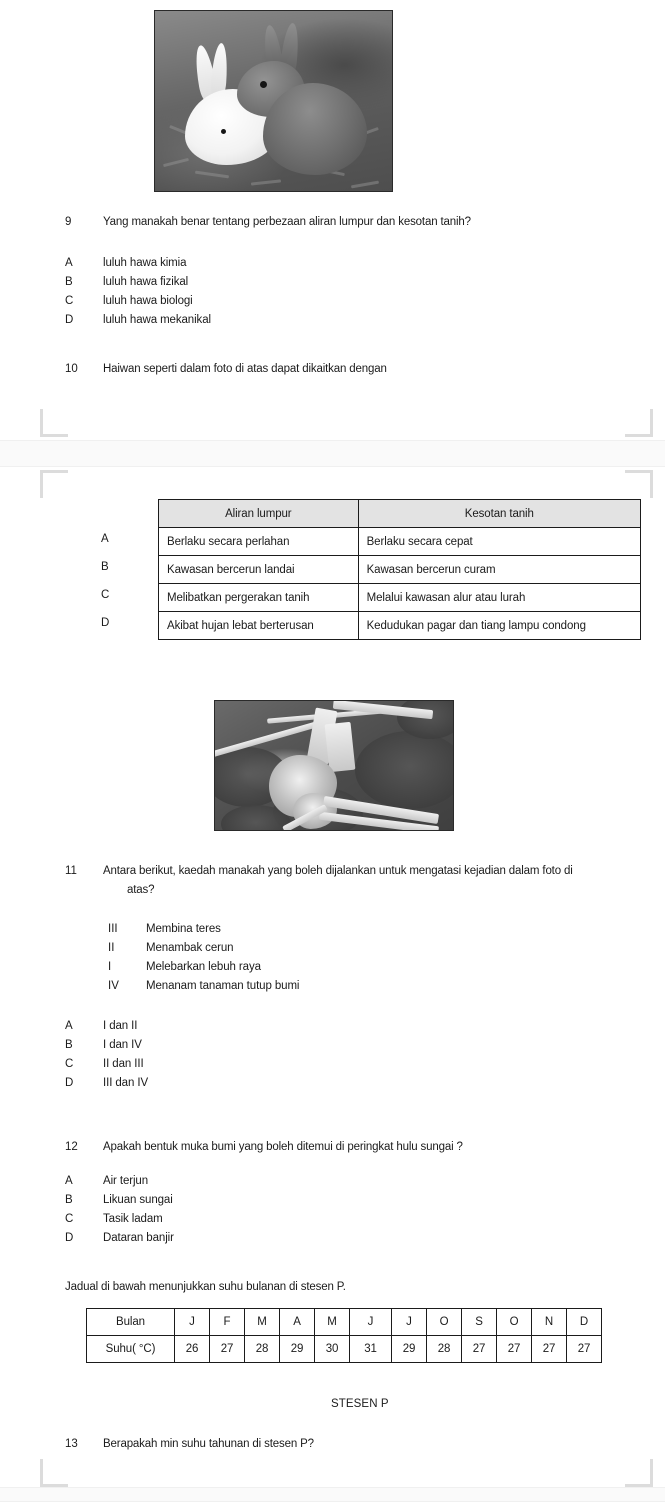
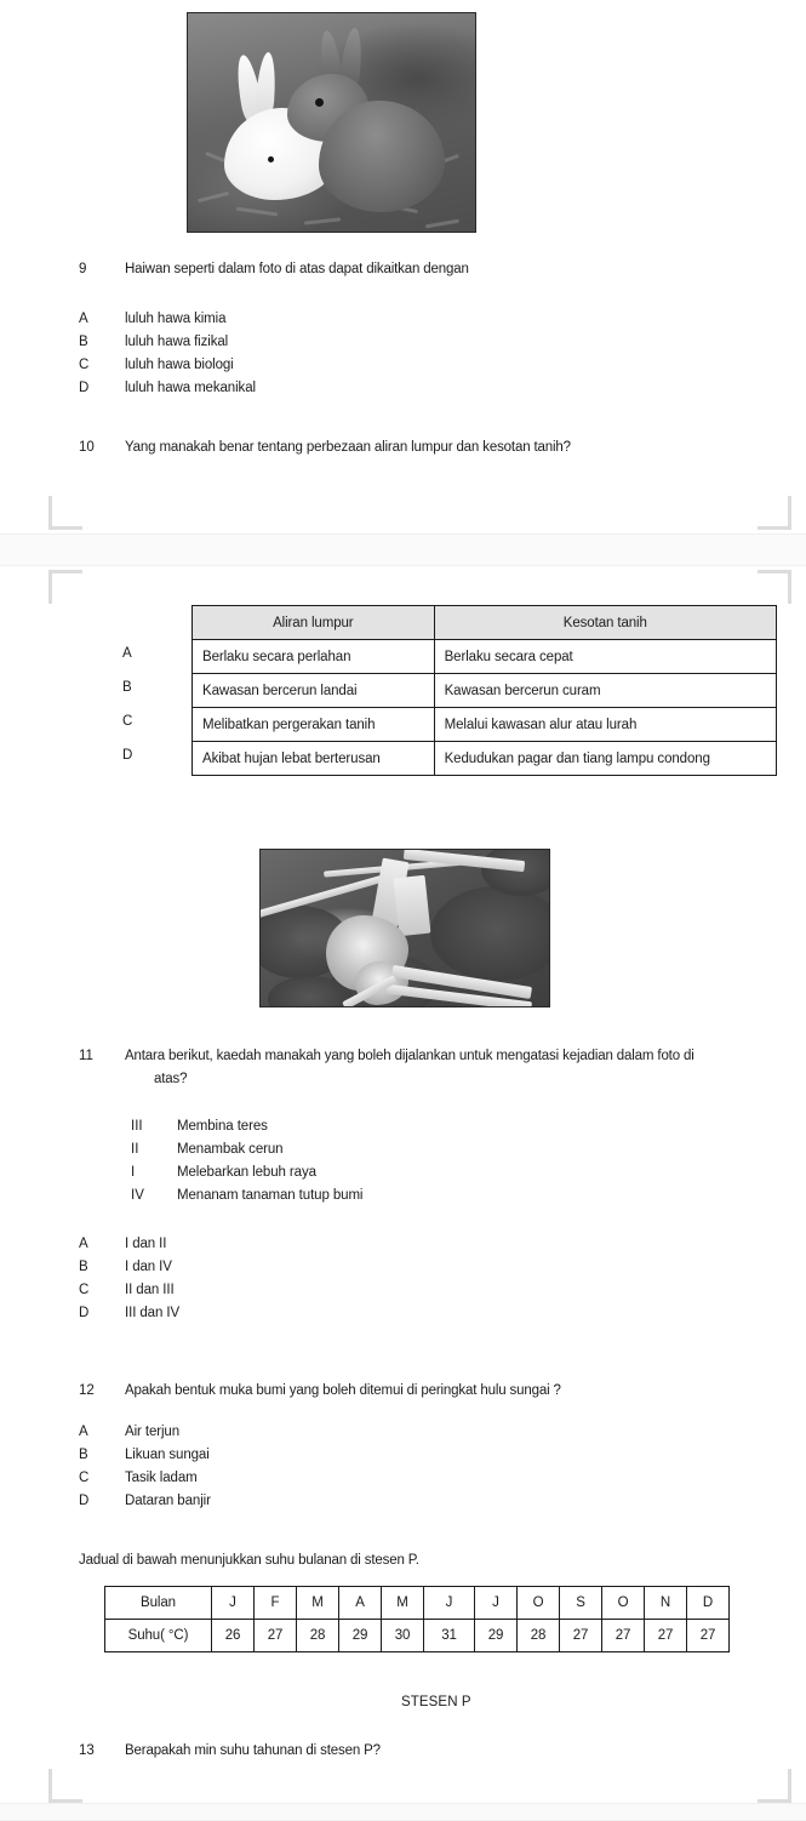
  9
- Yang manakah benar tentang perbezaan aliran lumpur dan kesotan tanih?
+ Haiwan seperti dalam foto di atas dapat dikaitkan dengan
  A
  luluh hawa kimia
  B
  luluh hawa fizikal
  C
  luluh hawa biologi
  D
  luluh hawa mekanikal
  10
- Haiwan seperti dalam foto di atas dapat dikaitkan dengan
+ Yang manakah benar tentang perbezaan aliran lumpur dan kesotan tanih?
  A
  B
  C
  D
  Aliran lumpur	Kesotan tanih
  Berlaku secara perlahan	Berlaku secara cepat
  Kawasan bercerun landai	Kawasan bercerun curam
  Melibatkan pergerakan tanih	Melalui kawasan alur atau lurah
  Akibat hujan lebat berterusan	Kedudukan pagar dan tiang lampu condong
  11
  Antara berikut, kaedah manakah yang boleh dijalankan untuk mengatasi kejadian dalam foto di
  atas?
  III
  Membina teres
  II
  Menambak cerun
  I
  Melebarkan lebuh raya
  IV
  Menanam tanaman tutup bumi
  A
  I dan II
  B
  I dan IV
  C
  II dan III
  D
  III dan IV
  12
  Apakah bentuk muka bumi yang boleh ditemui di peringkat hulu sungai ?
  A
  Air terjun
  B
  Likuan sungai
  C
  Tasik ladam
  D
  Dataran banjir
  Jadual di bawah menunjukkan suhu bulanan di stesen P.
  Bulan	J	F	M	A	M	J	J	O	S	O	N	D
  Suhu( °C)	26	27	28	29	30	31	29	28	27	27	27	27
  STESEN P
  13
  Berapakah min suhu tahunan di stesen P?
